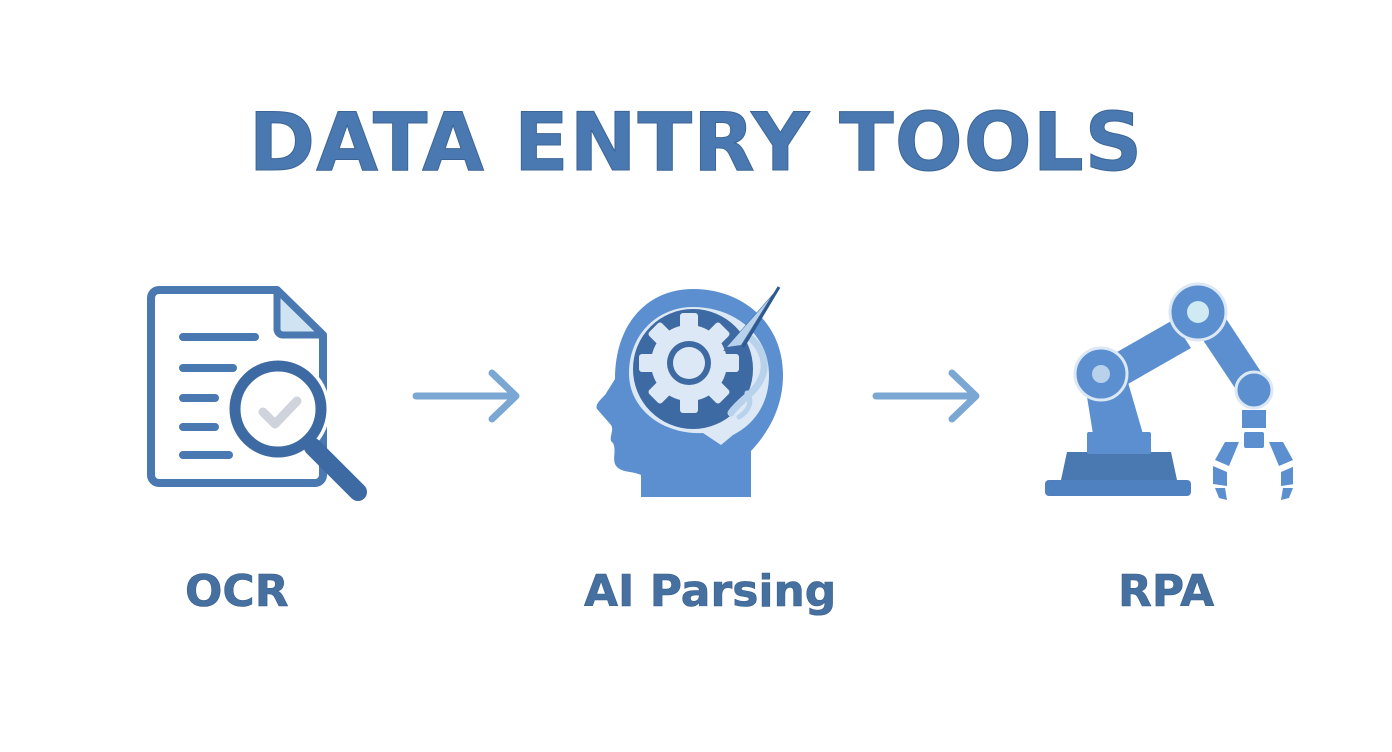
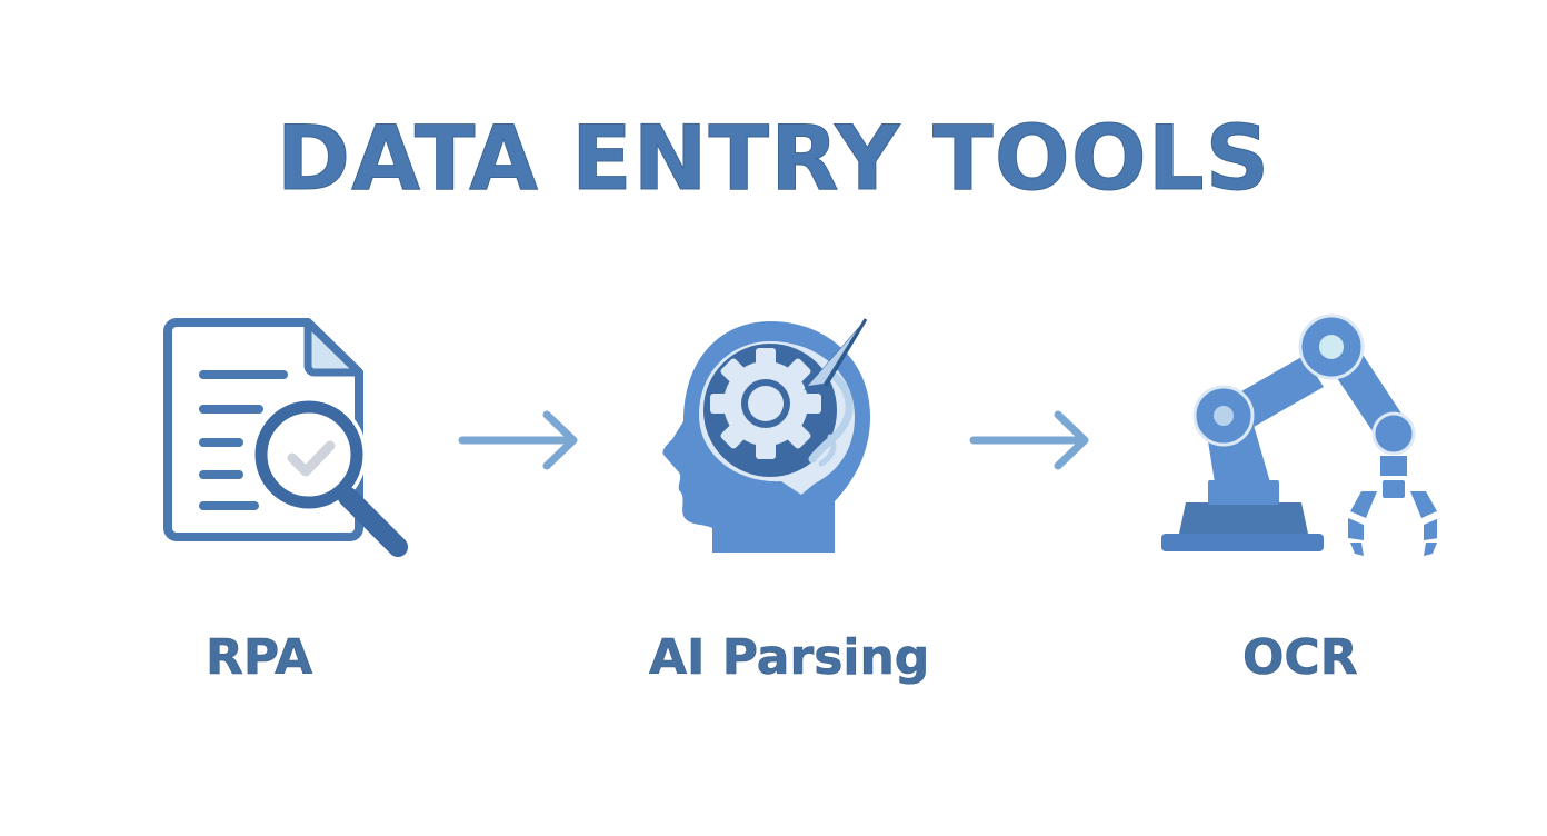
  DATA ENTRY TOOLS
- OCR
+ RPA
  AI Parsing
- RPA
+ OCR
